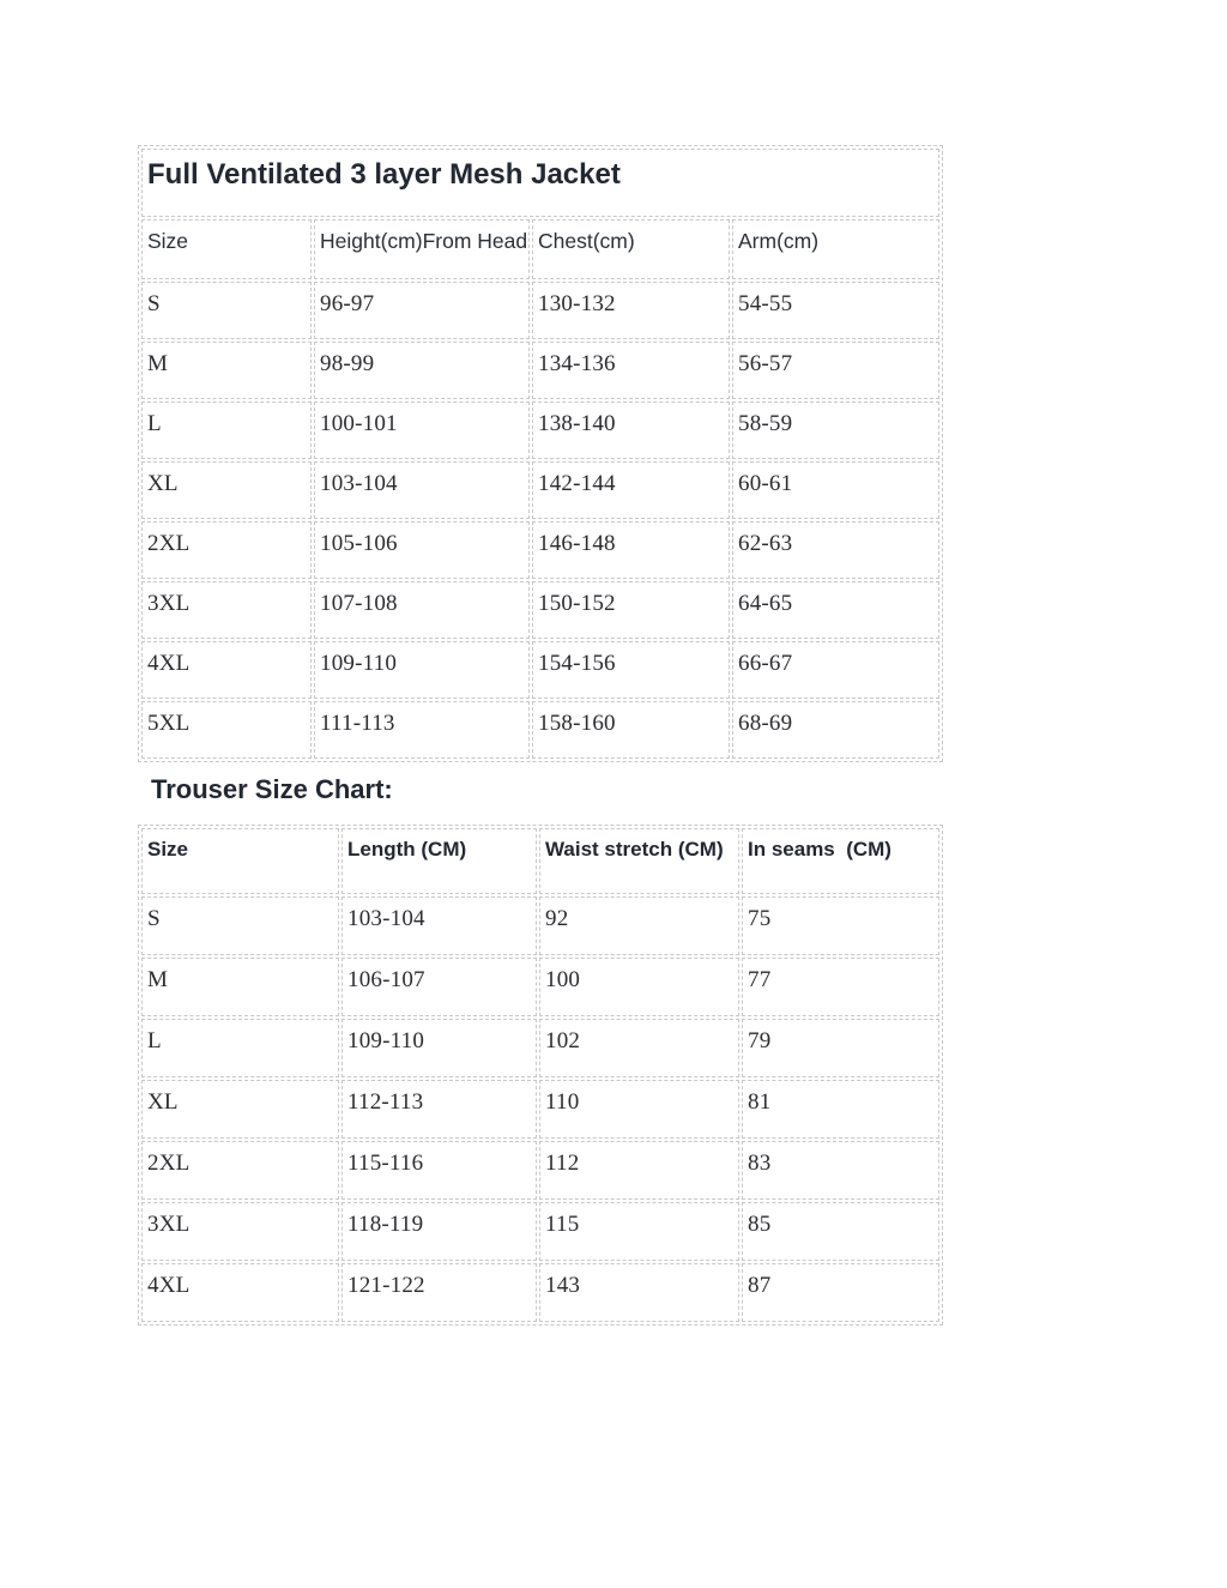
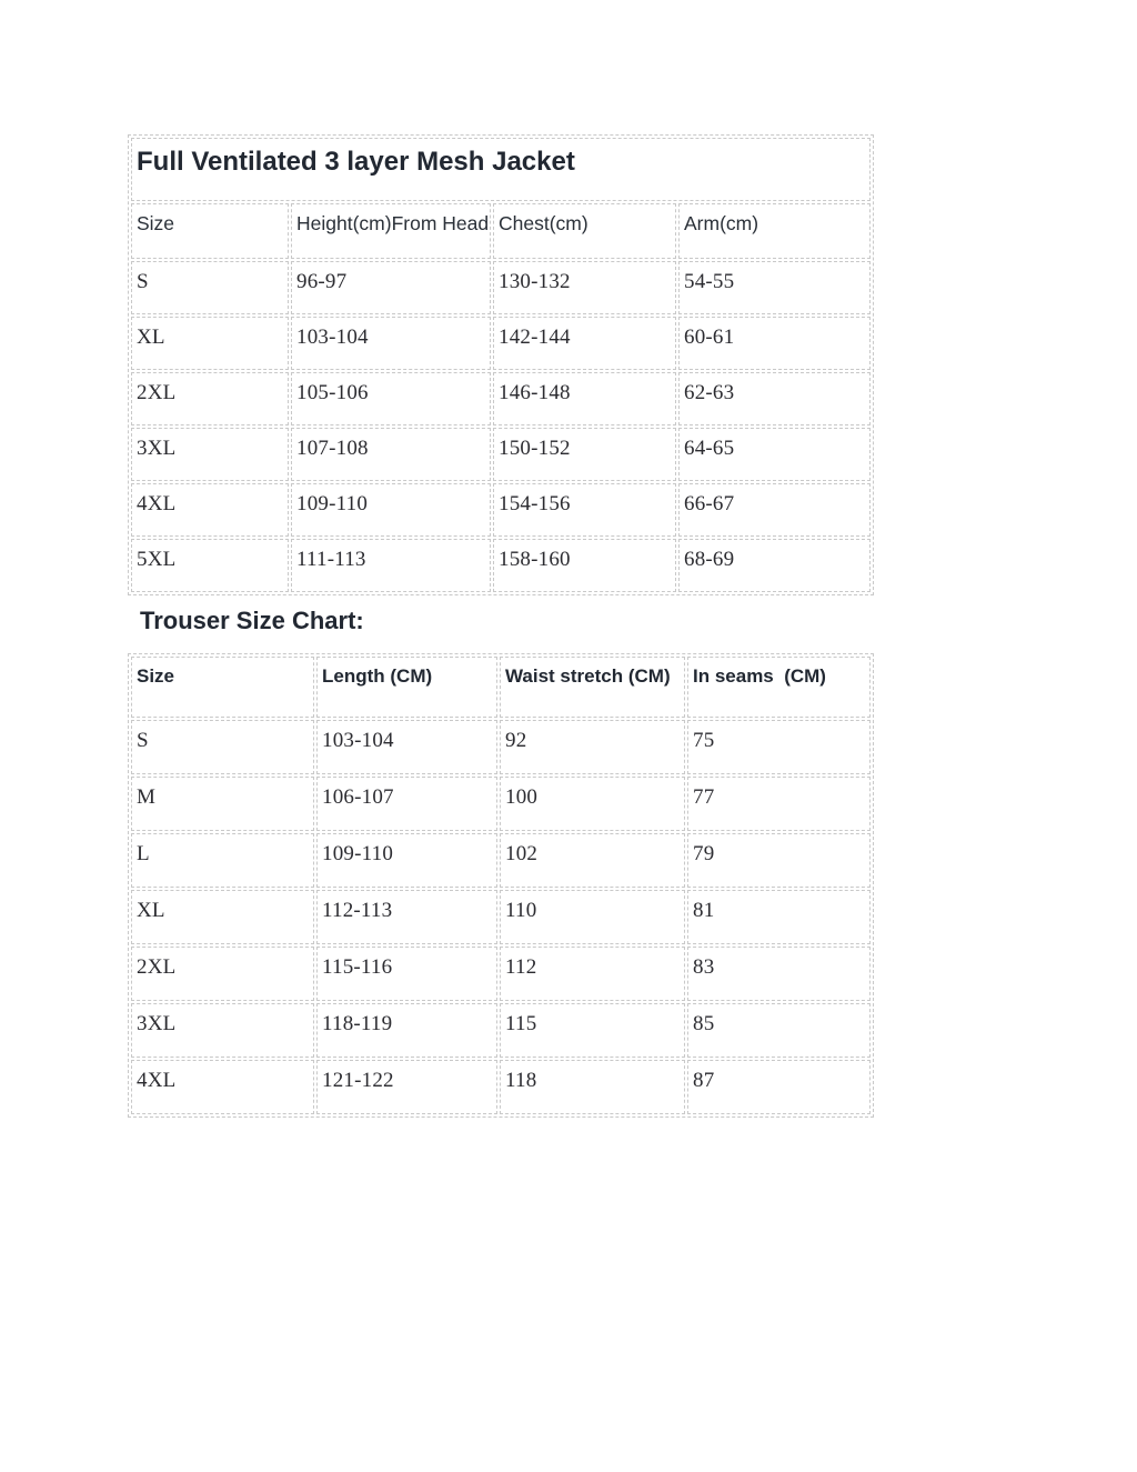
  Full Ventilated 3 layer Mesh Jacket
  Size	Height(cm)From Head	Chest(cm)	Arm(cm)
  S	96-97	130-132	54-55
- M	98-99	134-136	56-57
- L	100-101	138-140	58-59
  XL	103-104	142-144	60-61
  2XL	105-106	146-148	62-63
  3XL	107-108	150-152	64-65
  4XL	109-110	154-156	66-67
  5XL	111-113	158-160	68-69
  Trouser Size Chart:
  Size	Length (CM)	Waist stretch (CM)	In seams (CM)
  S	103-104	92	75
  M	106-107	100	77
  L	109-110	102	79
  XL	112-113	110	81
  2XL	115-116	112	83
  3XL	118-119	115	85
- 4XL	121-122	143	87
+ 4XL	121-122	118	87
